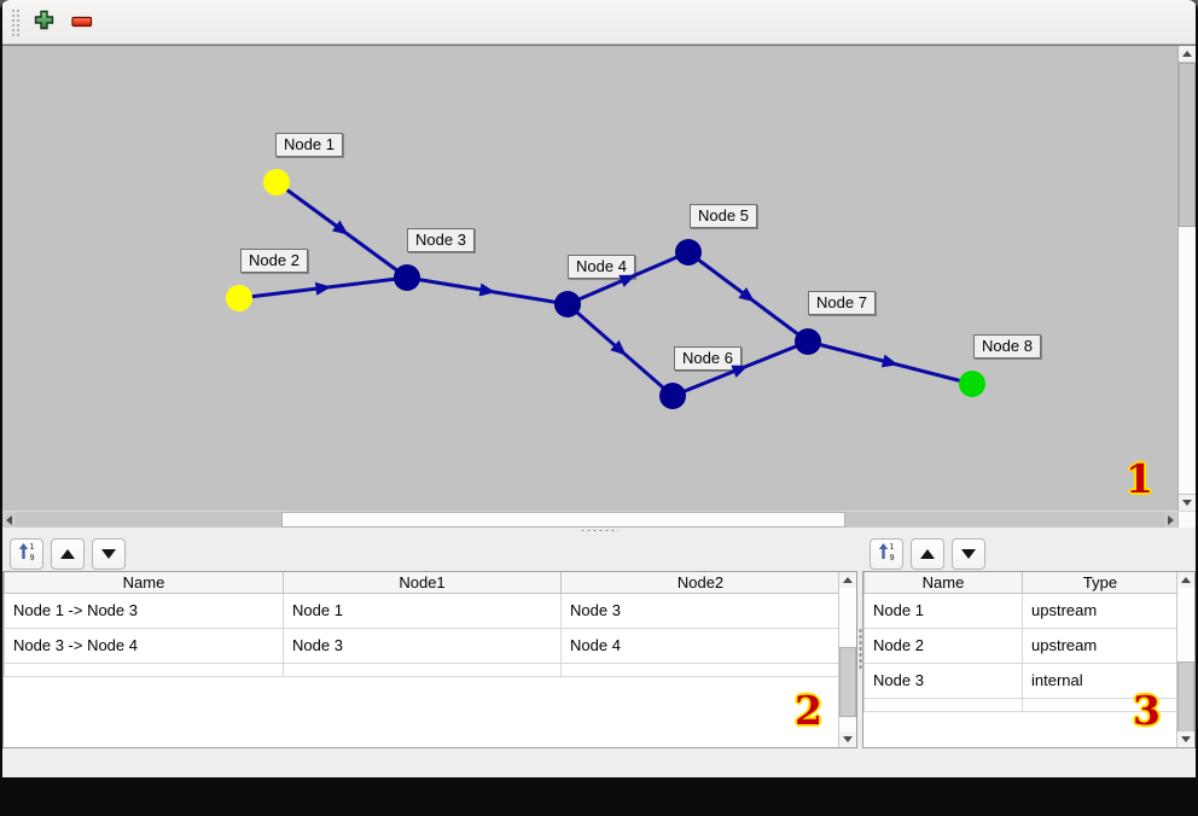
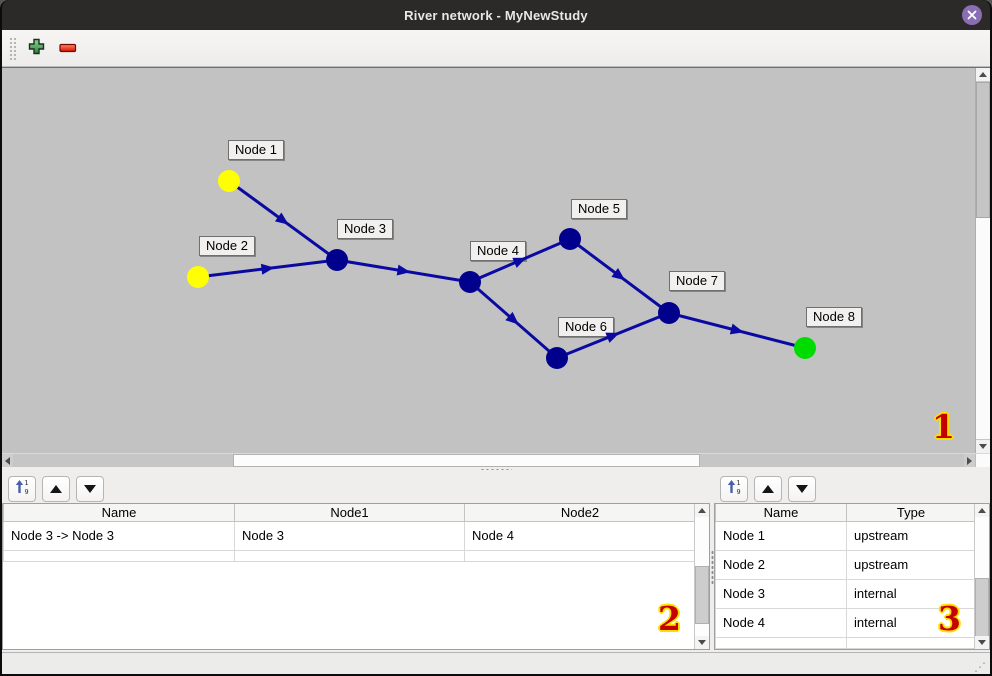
+ River network - MyNewStudy
  Node 1
  Node 2
  Node 3
  Node 4
  Node 5
  Node 6
  Node 7
  Node 8
  1
  1
  9
  Name	Node1	Node2
- Node 1 -> Node 3	Node 1	Node 3
- Node 3 -> Node 4	Node 3	Node 4
+ Node 3 -> Node 3	Node 3	Node 4
  2
  1
  9
  Name	Type
  Node 1	upstream
  Node 2	upstream
  Node 3	internal
+ Node 4	internal
  3
+ ⋰
